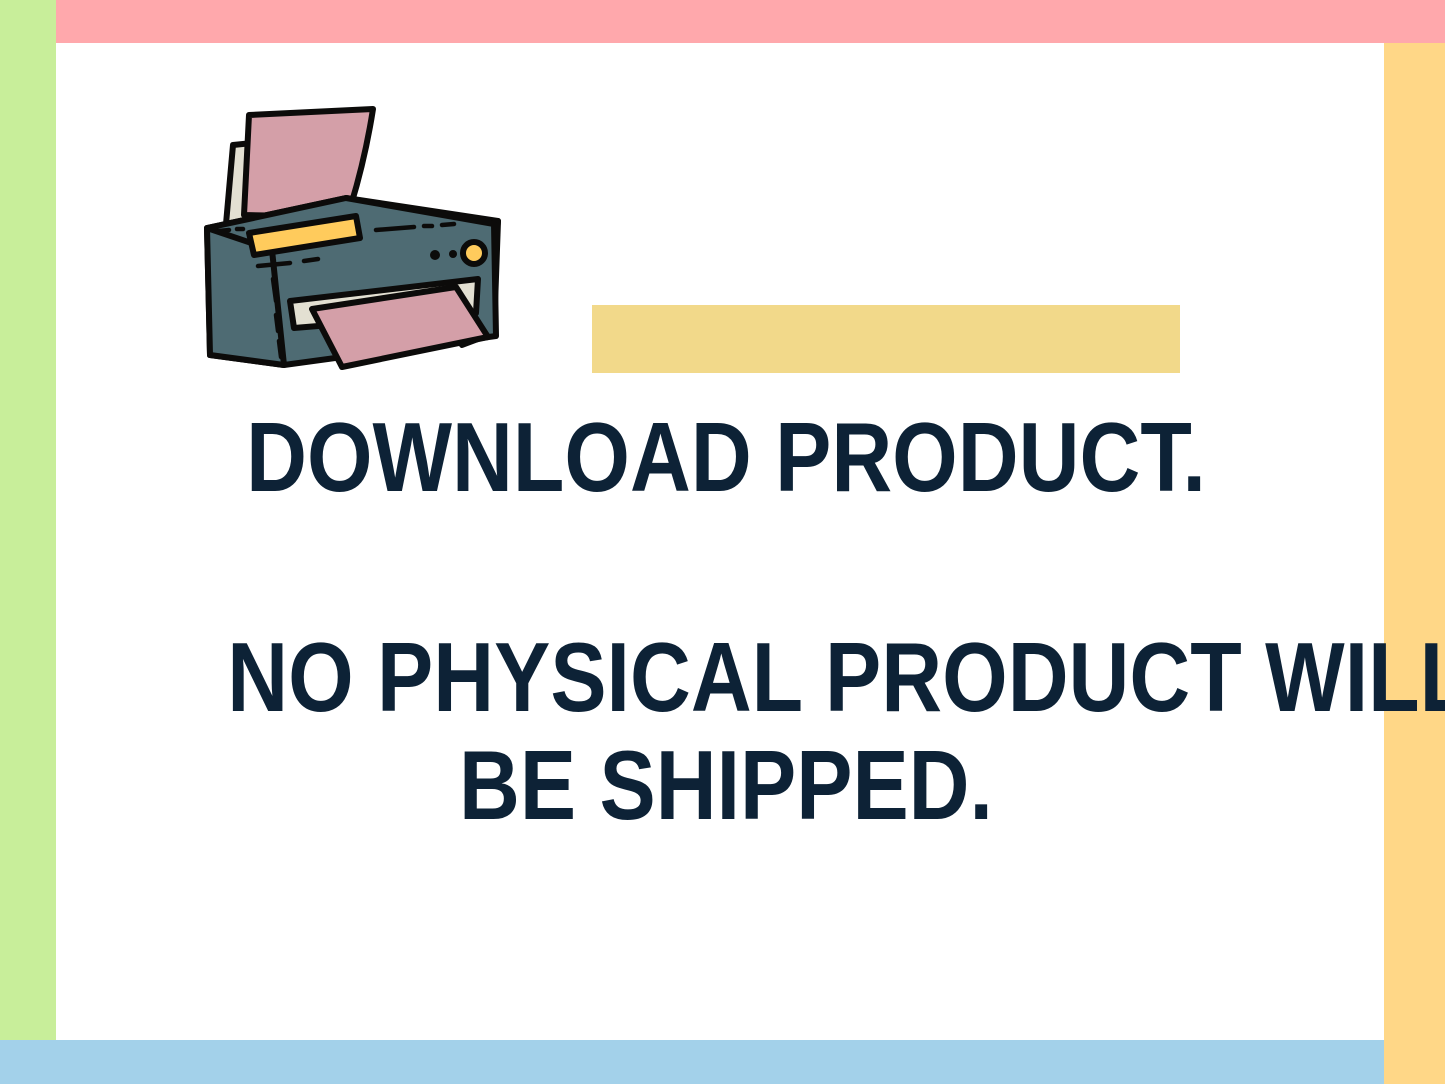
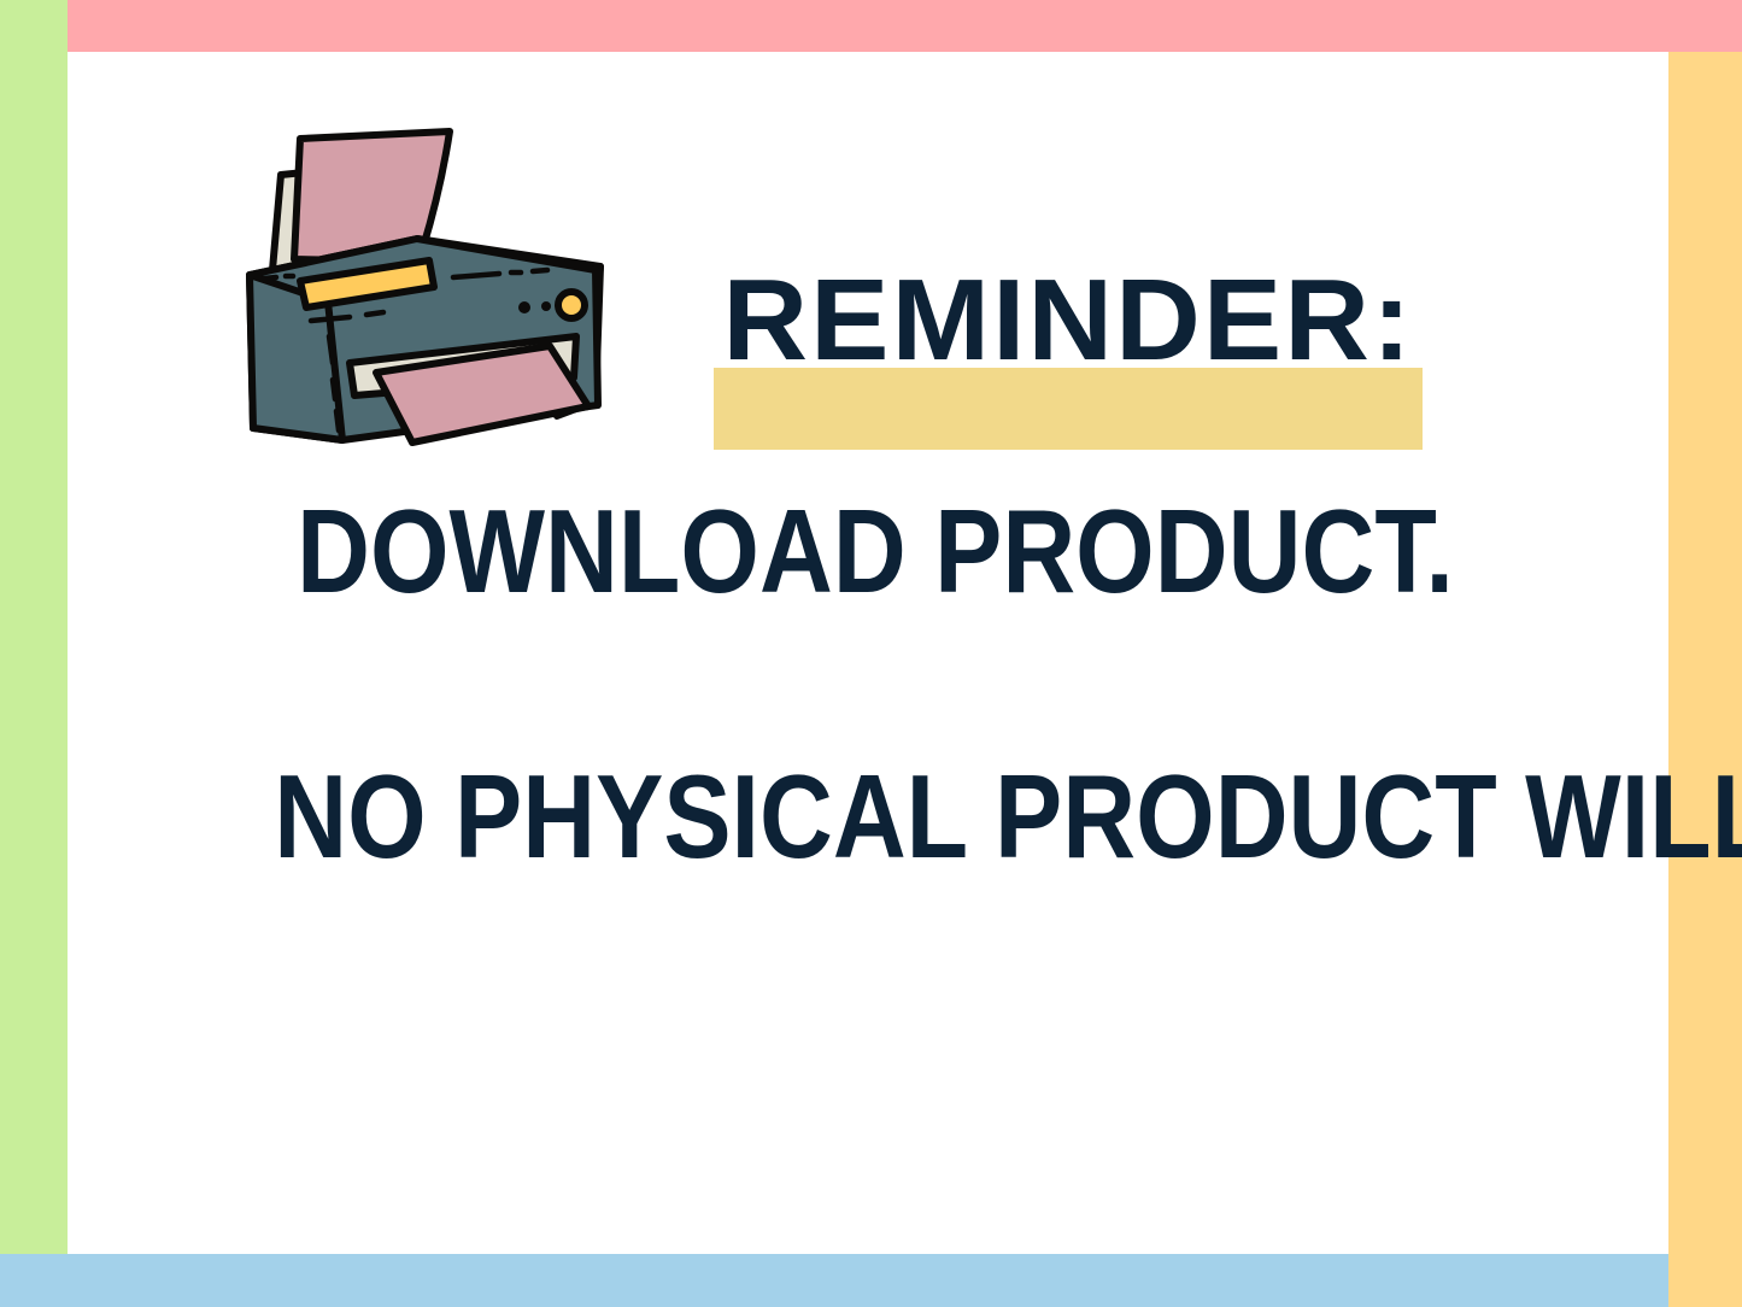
+ REMINDER:
  DOWNLOAD PRODUCT.
  NO PHYSICAL PRODUCT WIL
- BE SHIPPED.
